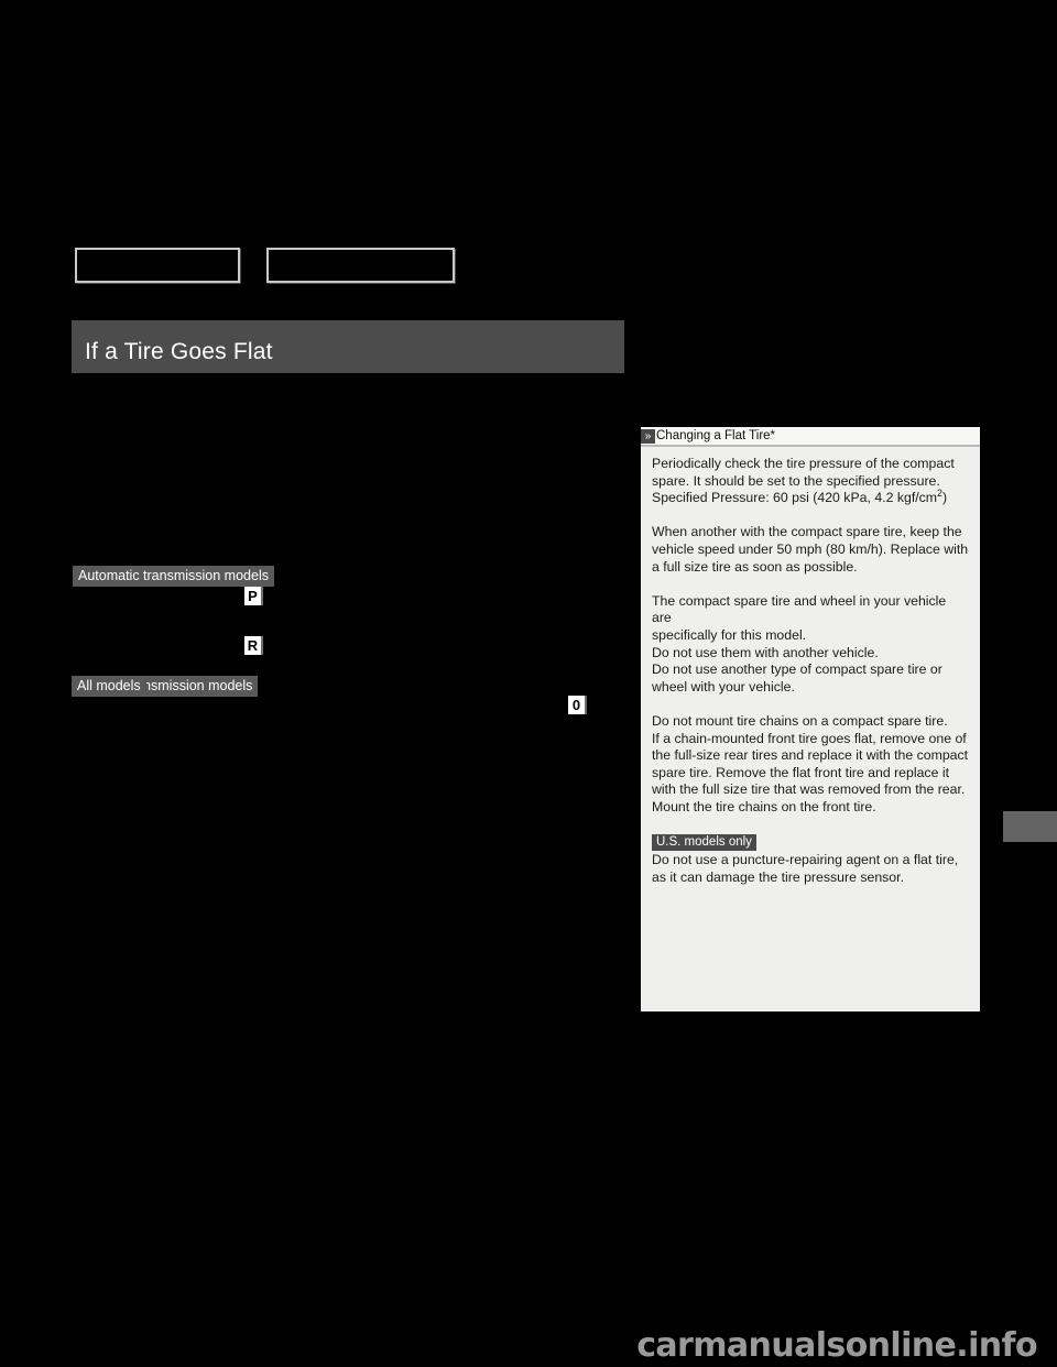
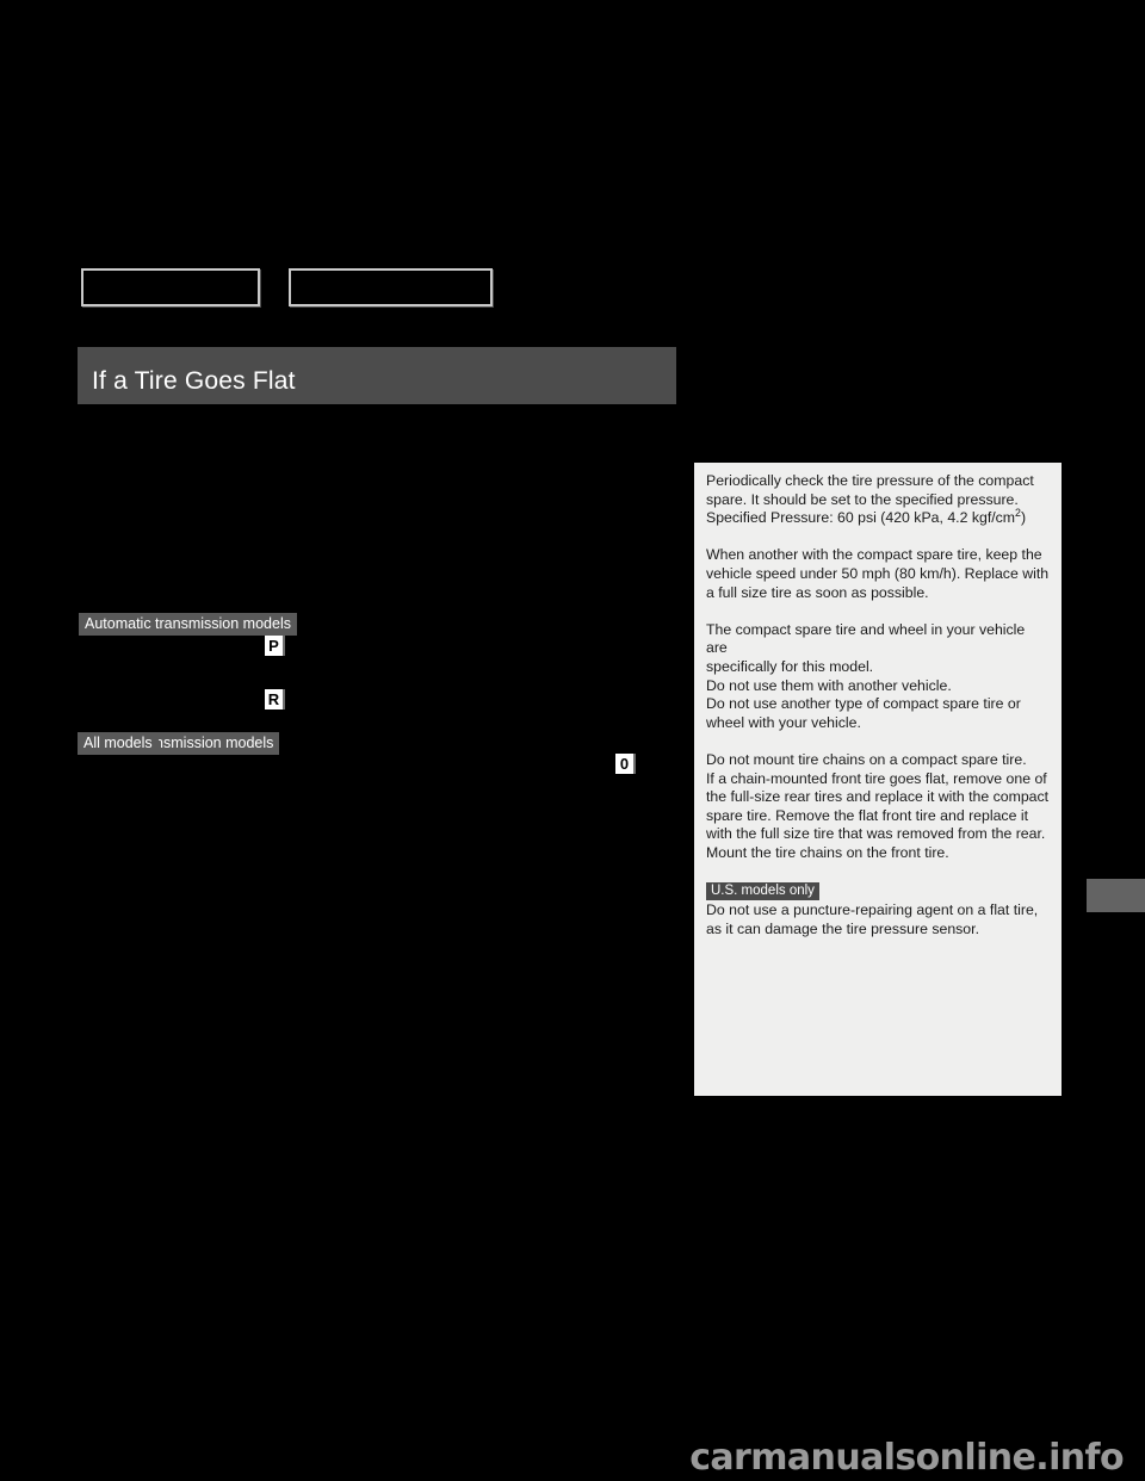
  If a Tire Goes Flat
  Automatic transmission models
  All models
  P
  R
  0
- »
- Changing a Flat Tire*
  Periodically check the tire pressure of the compact
  spare. It should be set to the specified pressure.
  Specified Pressure: 60 psi (420 kPa, 4.2 kgf/cm2)
  When another with the compact spare tire, keep the
  vehicle speed under 50 mph (80 km/h). Replace with
  a full size tire as soon as possible.
  The compact spare tire and wheel in your vehicle are
  specifically for this model.
  Do not use them with another vehicle.
  Do not use another type of compact spare tire or
  wheel with your vehicle.
  Do not mount tire chains on a compact spare tire.
  If a chain-mounted front tire goes flat, remove one of
  the full-size rear tires and replace it with the compact
  spare tire. Remove the flat front tire and replace it
  with the full size tire that was removed from the rear.
  Mount the tire chains on the front tire.
  U.S. models only
  Do not use a puncture-repairing agent on a flat tire,
  as it can damage the tire pressure sensor.
  carmanualsonline.info
